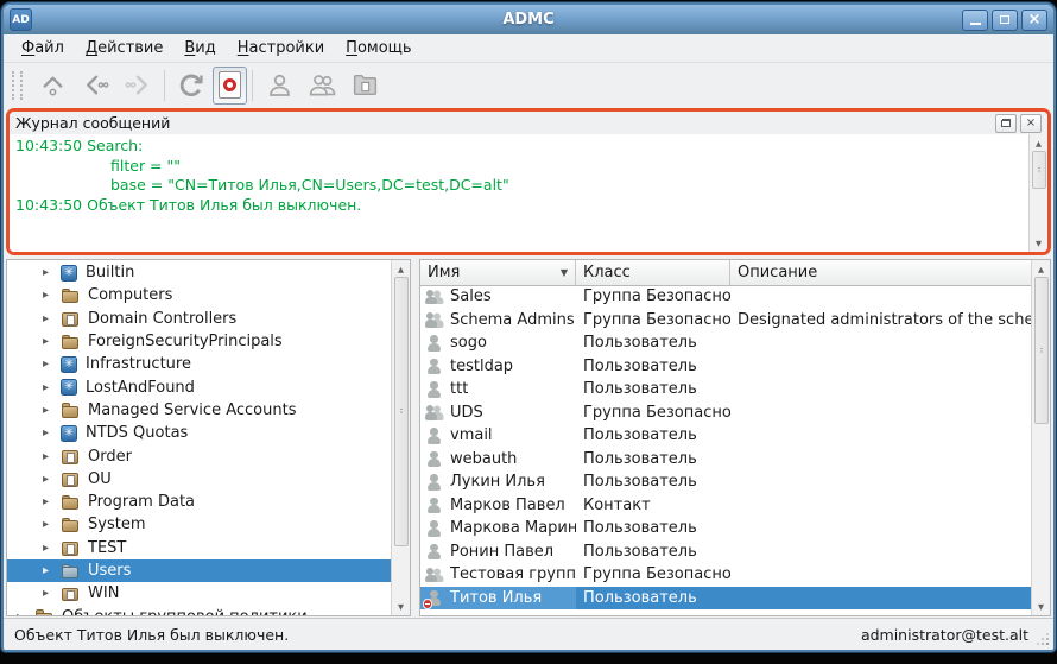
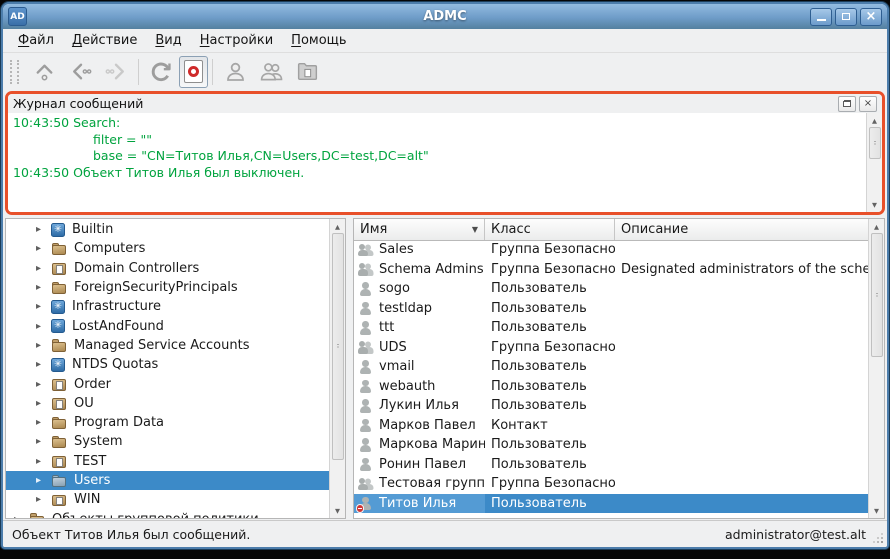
  AD
  ADMC
  ×
  Файл
  Действие
  Вид
  Настройки
  Помощь
  Журнал сообщений
  ×
  10:43:50 Search:
  filter = ""
  base = "CN=Титов Илья,CN=Users,DC=test,DC=alt"
  10:43:50 Объект Титов Илья был выключен.
  ▲
  ▼
  ▸
  Builtin
  ▸
  Computers
  ▸
  Domain Controllers
  ▸
  ForeignSecurityPrincipals
  ▸
  Infrastructure
  ▸
  LostAndFound
  ▸
  Managed Service Accounts
  ▸
  NTDS Quotas
  ▸
  Order
  ▸
  OU
  ▸
  Program Data
  ▸
  System
  ▸
  TEST
  ▸
  Users
  ▸
  WIN
  ▲
  ▼
  Имя
  ▼
  Класс
  Описание
  Sales
  Группа Безопасно
  Schema Admins
  Группа Безопасно
  Designated administrators of the sche
  sogo
  Пользователь
  testldap
  Пользователь
  ttt
  Пользователь
  UDS
  Группа Безопасно
  vmail
  Пользователь
  webauth
  Пользователь
  Лукин Илья
  Пользователь
  Марков Павел
  Контакт
  Маркова Марин
  Пользователь
  Ронин Павел
  Пользователь
  Тестовая групп
  Группа Безопасно
  Титов Илья
  Пользователь
  ▲
  ▼
- Объект Титов Илья был выключен.
+ Объект Титов Илья был сообщений.
  administrator@test.alt
